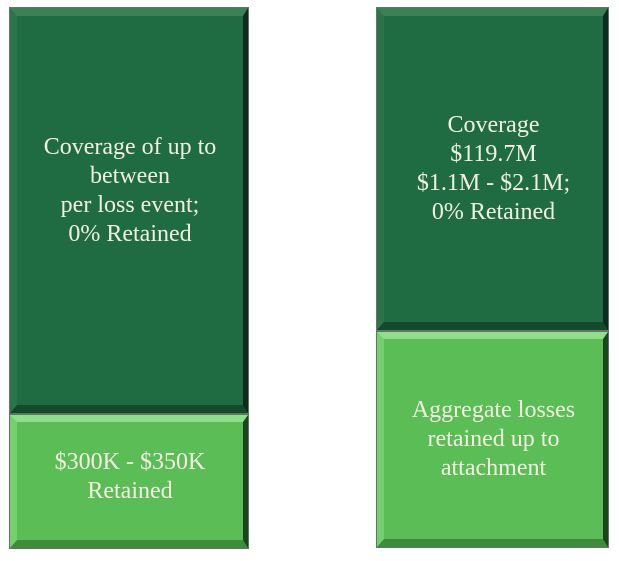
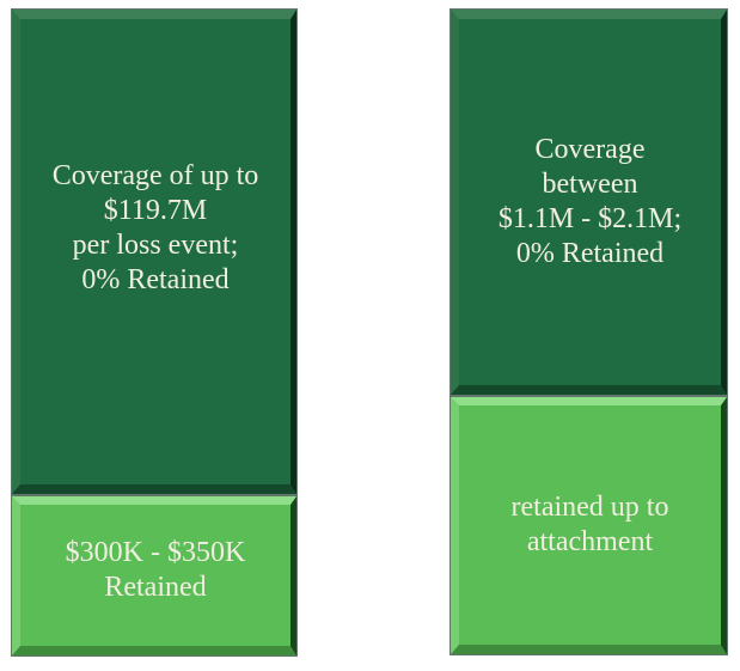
  Coverage of up to
- between
+ $119.7M
  per loss event;
  0% Retained
  $300K - $350K
  Retained
  Coverage
- $119.7M
+ between
  $1.1M - $2.1M;
  0% Retained
- Aggregate losses
  retained up to
  attachment
